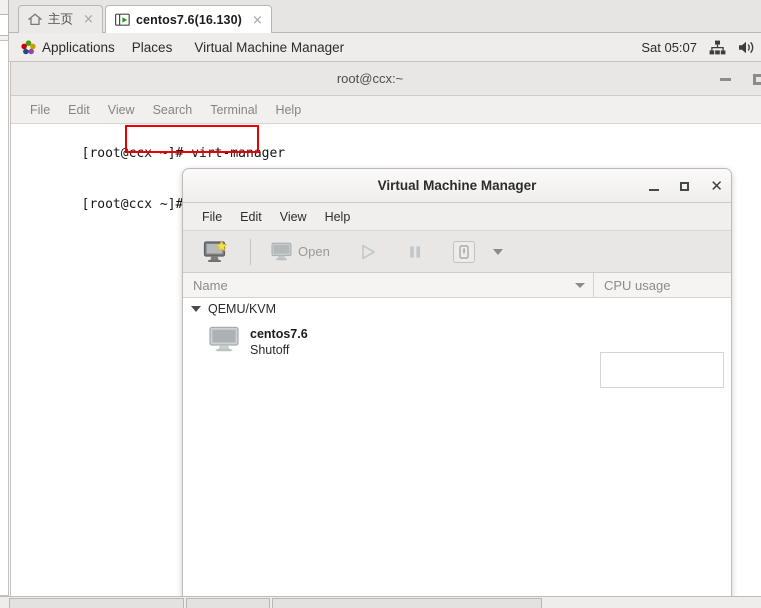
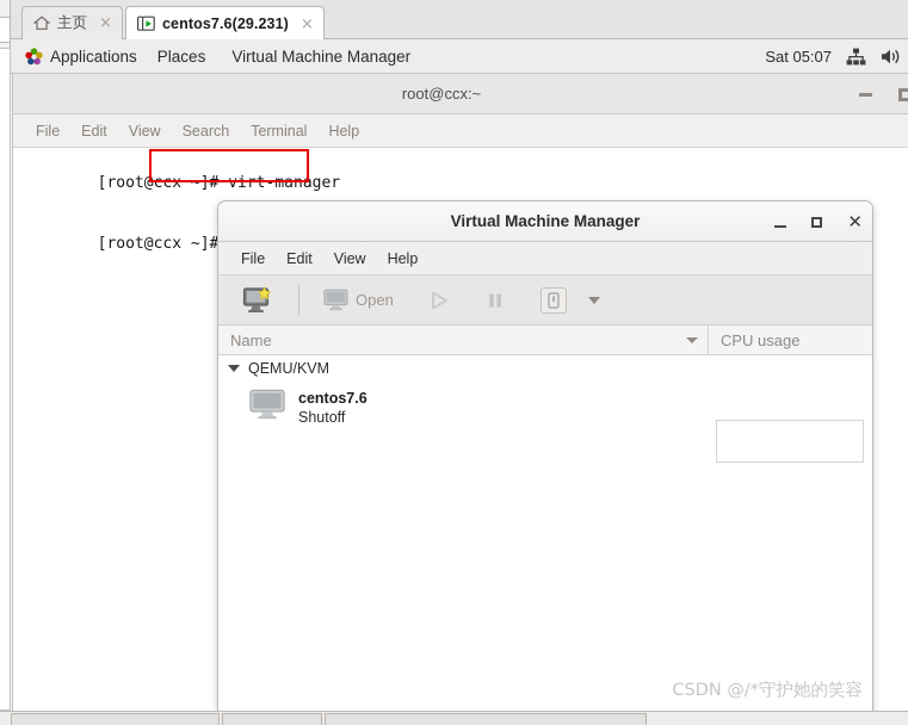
  主页
  ×
- centos7.6(16.130)
+ centos7.6(29.231)
  ×
  Applications
  Places
  Virtual Machine Manager
  Sat 05:07
  root@ccx:~
  File
  Edit
  View
  Search
  Terminal
  Help
  [root@ccx ~]# virt-manager
  [root@ccx ~]#
  Virtual Machine Manager
  ✕
  File
  Edit
  View
  Help
  Open
  Name
  CPU usage
  QEMU/KVM
  centos7.6
  Shutoff
+ CSDN @/*守护她的笑容
